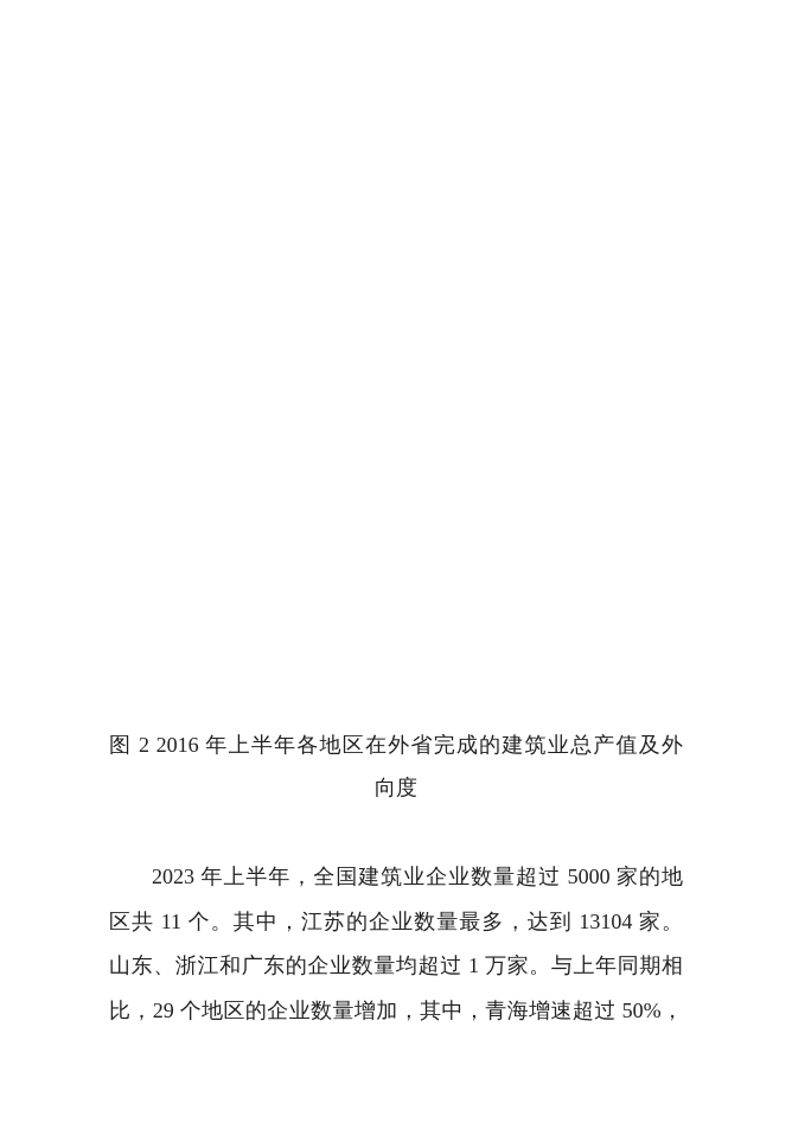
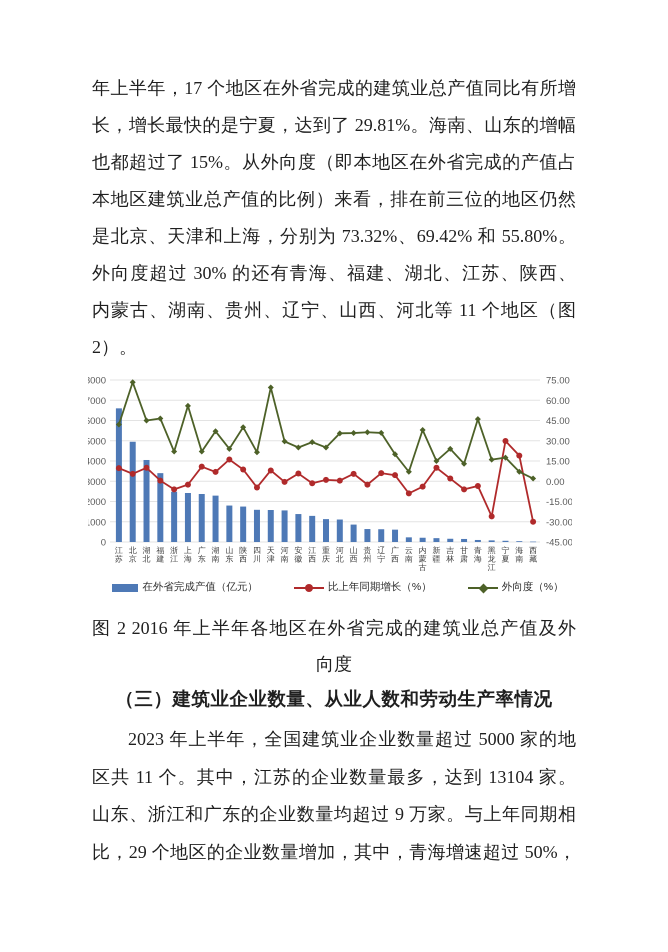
+ 年上半年，17 个地区在外省完成的建筑业总产值同比有所增
+ 长，增长最快的是宁夏，达到了 29.81%。海南、山东的增幅
+ 也都超过了 15%。从外向度（即本地区在外省完成的产值占
+ 本地区建筑业总产值的比例）来看，排在前三位的地区仍然
+ 是北京、天津和上海，分别为 73.32%、69.42% 和 55.80%。
+ 外向度超过 30% 的还有青海、福建、湖北、江苏、陕西、
+ 内蒙古、湖南、贵州、辽宁、山西、河北等 11 个地区（图
+ 2）。
+ 0
+ 1000
+ 2000
+ 3000
+ 4000
+ 5000
+ 6000
+ 7000
+ 8000
+ -45.00
+ -30.00
+ -15.00
+ 0.00
+ 15.00
+ 30.00
+ 45.00
+ 60.00
+ 75.00
+ 江苏
+ 北京
+ 湖北
+ 福建
+ 浙江
+ 上海
+ 广东
+ 湖南
+ 山东
+ 陕西
+ 四川
+ 天津
+ 河南
+ 安徽
+ 江西
+ 重庆
+ 河北
+ 山西
+ 贵州
+ 辽宁
+ 广西
+ 云南
+ 内蒙古
+ 新疆
+ 吉林
+ 甘肃
+ 青海
+ 黑龙江
+ 宁夏
+ 海南
+ 西藏
+ 在外省完成产值（亿元）
+ 比上年同期增长（%）
+ 外向度（%）
  图 2 2016 年上半年各地区在外省完成的建筑业总产值及外
  向度
+ （三）建筑业企业数量、从业人数和劳动生产率情况
  2023 年上半年，全国建筑业企业数量超过 5000 家的地
  区共 11 个。其中，江苏的企业数量最多，达到 13104 家。
- 山东、浙江和广东的企业数量均超过 1 万家。与上年同期相
+ 山东、浙江和广东的企业数量均超过 9 万家。与上年同期相
  比，29 个地区的企业数量增加，其中，青海增速超过 50%，
